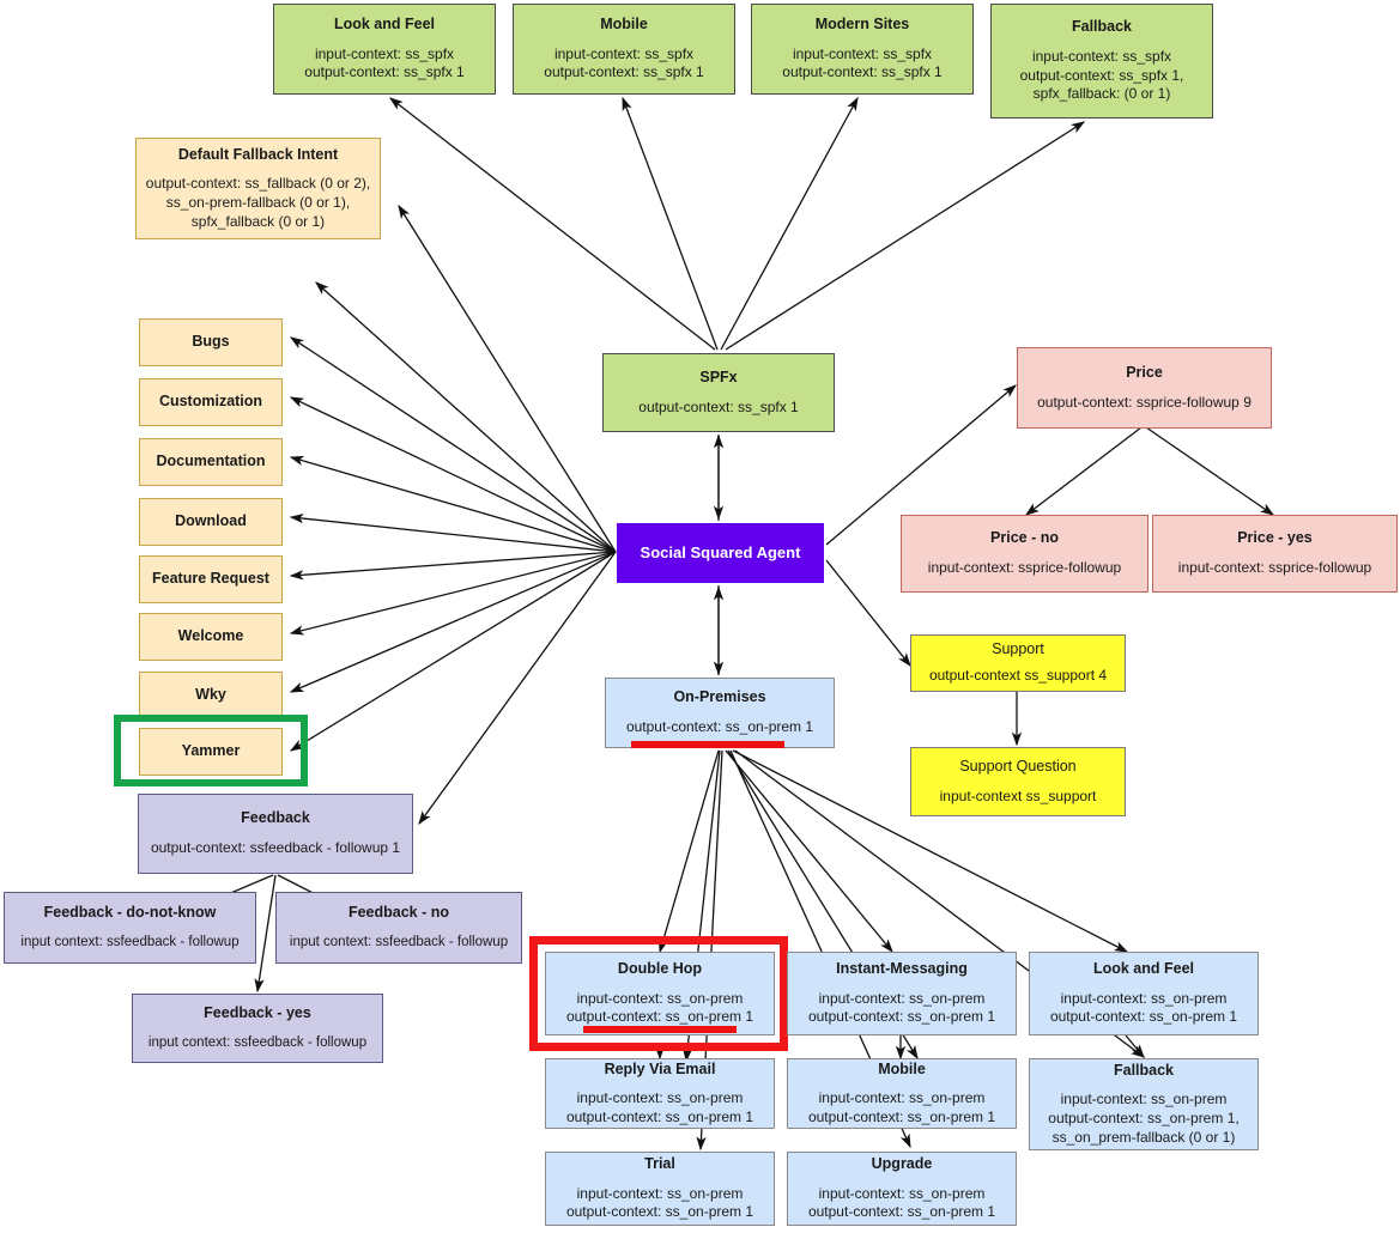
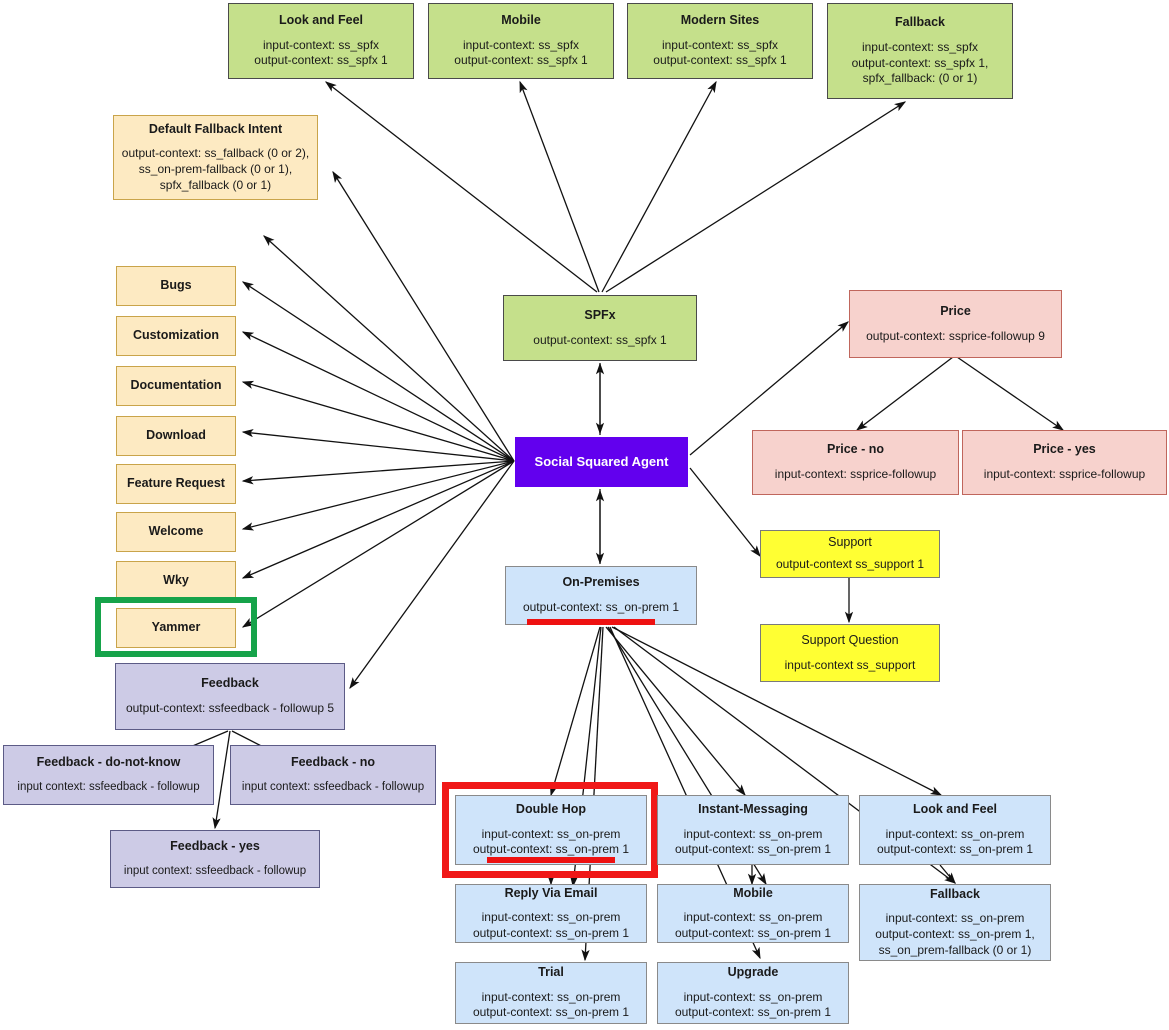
  Look and Feel
  input-context: ss_spfx
  output-context: ss_spfx 1
  Mobile
  input-context: ss_spfx
  output-context: ss_spfx 1
  Modern Sites
  input-context: ss_spfx
  output-context: ss_spfx 1
  Fallback
  input-context: ss_spfx
  output-context: ss_spfx 1,
  spfx_fallback: (0 or 1)
  Default Fallback Intent
  output-context: ss_fallback (0 or 2),
  ss_on-prem-fallback (0 or 1),
  spfx_fallback (0 or 1)
  Bugs
  Customization
  Documentation
  Download
  Feature Request
  Welcome
  Wky
  Yammer
  Feedback
- output-context: ssfeedback - followup 1
+ output-context: ssfeedback - followup 5
  Feedback - do-not-know
  input context: ssfeedback - followup
  Feedback - no
  input context: ssfeedback - followup
  Feedback - yes
  input context: ssfeedback - followup
  SPFx
  output-context: ss_spfx 1
  Social Squared Agent
  On-Premises
  output-context: ss_on-prem 1
  Price
  output-context: ssprice-followup 9
  Price - no
  input-context: ssprice-followup
  Price - yes
  input-context: ssprice-followup
  Support
- output-context ss_support 4
+ output-context ss_support 1
  Support Question
  input-context ss_support
  Double Hop
  input-context: ss_on-prem
  output-context: ss_on-prem 1
  Reply Via Email
  input-context: ss_on-prem
  output-context: ss_on-prem 1
  Trial
  input-context: ss_on-prem
  output-context: ss_on-prem 1
  Instant-Messaging
  input-context: ss_on-prem
  output-context: ss_on-prem 1
  Mobile
  input-context: ss_on-prem
  output-context: ss_on-prem 1
  Upgrade
  input-context: ss_on-prem
  output-context: ss_on-prem 1
  Look and Feel
  input-context: ss_on-prem
  output-context: ss_on-prem 1
  Fallback
  input-context: ss_on-prem
  output-context: ss_on-prem 1,
  ss_on_prem-fallback (0 or 1)
